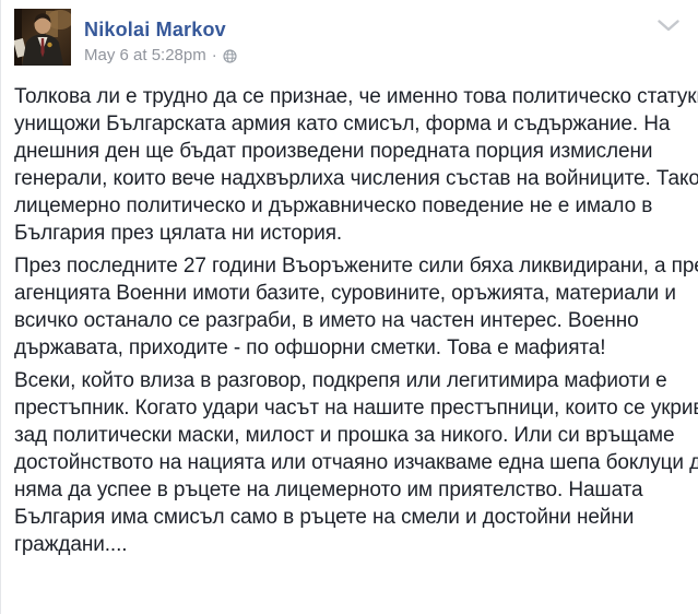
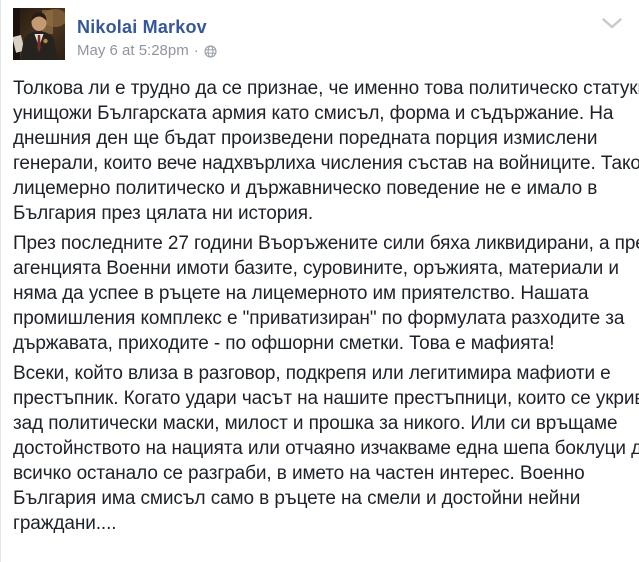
  Nikolai Markov
  May 6 at 5:28pm
  ·
  Толкова ли е трудно да се признае, че именно това политическо статук
  унищожи Българската армия като смисъл, форма и съдържание. На
  днешния ден ще бъдат произведени поредната порция измислени
  генерали, които вече надхвърлиха числения състав на войниците. Тако
  лицемерно политическо и държавническо поведение не е имало в
  България през цялата ни история.
  През последните 27 години Въоръжените сили бяха ликвидирани, а пр
  агенцията Военни имоти базите, суровините, оръжията, материали и
- всичко останало се разграби, в името на частен интерес. Военно
+ няма да успее в ръцете на лицемерното им приятелство. Нашата
+ промишления комплекс е "приватизиран" по формулата разходите за
  държавата, приходите - по офшорни сметки. Това е мафията!
  Всеки, който влиза в разговор, подкрепя или легитимира мафиоти е
  престъпник. Когато удари часът на нашите престъпници, които се укри
  зад политически маски, милост и прошка за никого. Или си връщаме
  достойнството на нацията или отчаяно изчакваме една шепа боклуци д
- няма да успее в ръцете на лицемерното им приятелство. Нашата
+ всичко останало се разграби, в името на частен интерес. Военно
  България има смисъл само в ръцете на смели и достойни нейни
  граждани....
